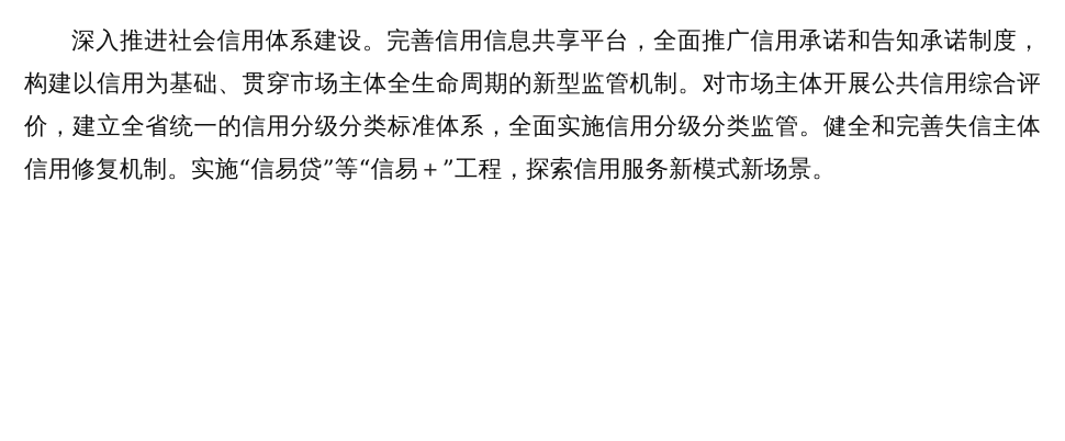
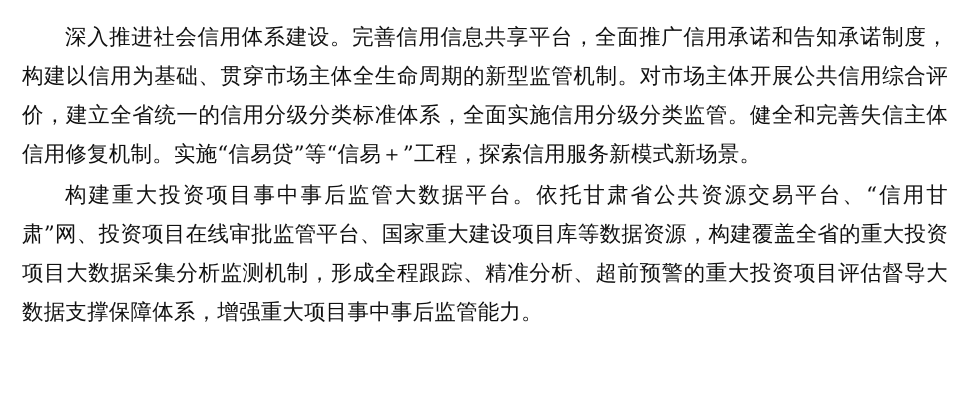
  深入推进社会信用体系建设。完善信用信息共享平台，全面推广信用承诺和告知承诺制度，构建以信用为基础、贯穿市场主体全生命周期的新型监管机制。对市场主体开展公共信用综合评价，建立全省统一的信用分级分类标准体系，全面实施信用分级分类监管。健全和完善失信主体信用修复机制。实施“信易贷”等“信易＋”工程，探索信用服务新模式新场景。
+ 构建重大投资项目事中事后监管大数据平台。依托甘肃省公共资源交易平台、“信用甘肃”网、投资项目在线审批监管平台、国家重大建设项目库等数据资源，构建覆盖全省的重大投资项目大数据采集分析监测机制，形成全程跟踪、精准分析、超前预警的重大投资项目评估督导大数据支撑保障体系，增强重大项目事中事后监管能力。
